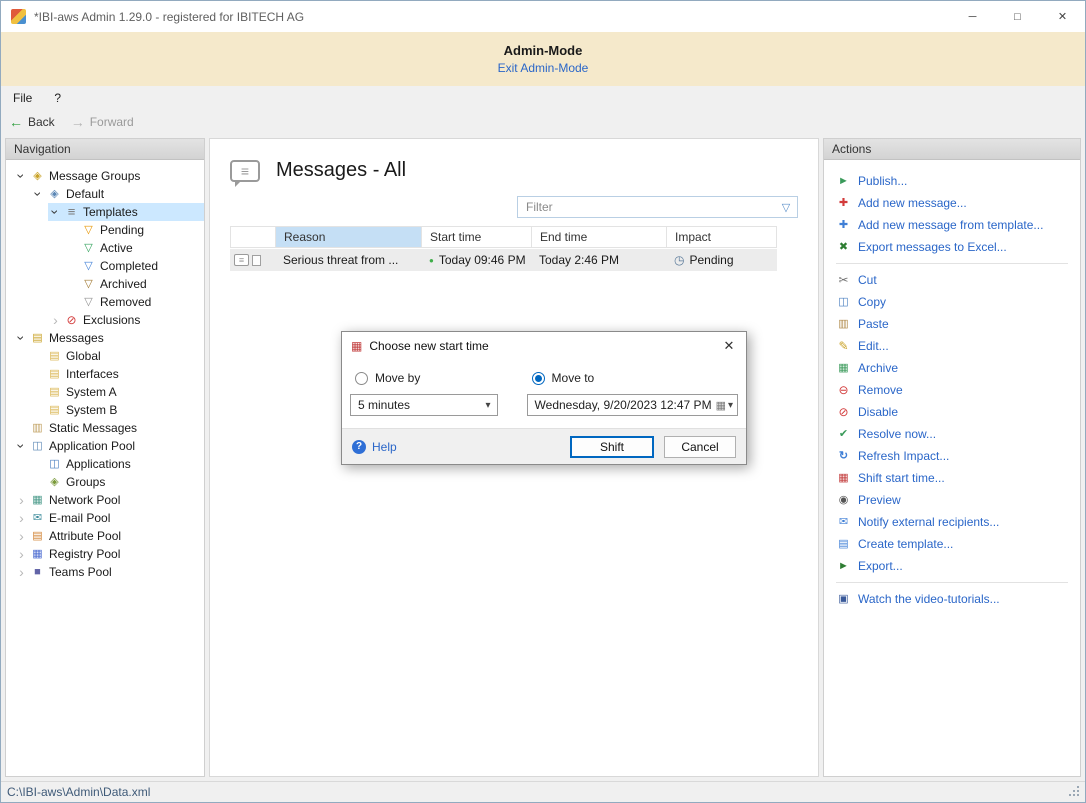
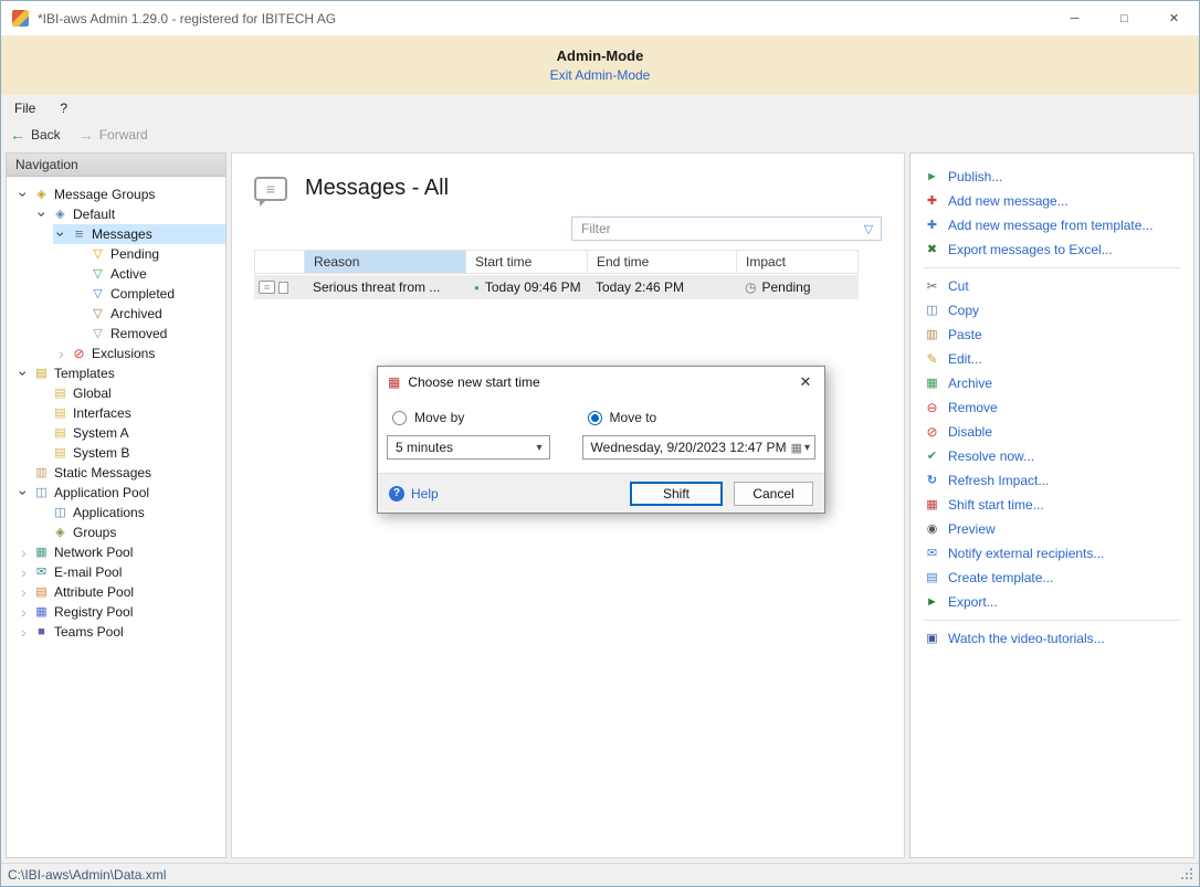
  *IBI-aws Admin 1.29.0 - registered for IBITECH AG
  ─
  □
  ✕
  Admin-Mode
  Exit Admin-Mode
  File
  ?
  ←
  Back
  →
  Forward
  Navigation
  Message Groups
  Default
- Templates
+ Messages
  Pending
  Active
  Completed
  Archived
  Removed
  Exclusions
- Messages
+ Templates
  Global
  Interfaces
  System A
  System B
  Static Messages
  Application Pool
  Applications
  Groups
  Network Pool
  E-mail Pool
  Attribute Pool
  Registry Pool
  Teams Pool
  Messages - All
  Filter
  ▽
  Reason
  Start time
  End time
  Impact
  Serious threat from ...
  ●
  Today 09:46 PM
  Today 2:46 PM
  ◷
  Pending
- Actions
  Publish...
  Add new message...
  Add new message from template...
  Export messages to Excel...
  Cut
  Copy
  Paste
  Edit...
  Archive
  Remove
  Disable
  Resolve now...
  Refresh Impact...
  Shift start time...
  Preview
  Notify external recipients...
  Create template...
  Export...
  Watch the video-tutorials...
  C:\IBI-aws\Admin\Data.xml
  ▦
  Choose new start time
  ✕
  Move by
  5 minutes
  ▾
  Move to
  Wednesday, 9/20/2023 12:47 PM
  ▦
  ▾
  ?
  Help
  Shift
  Cancel
